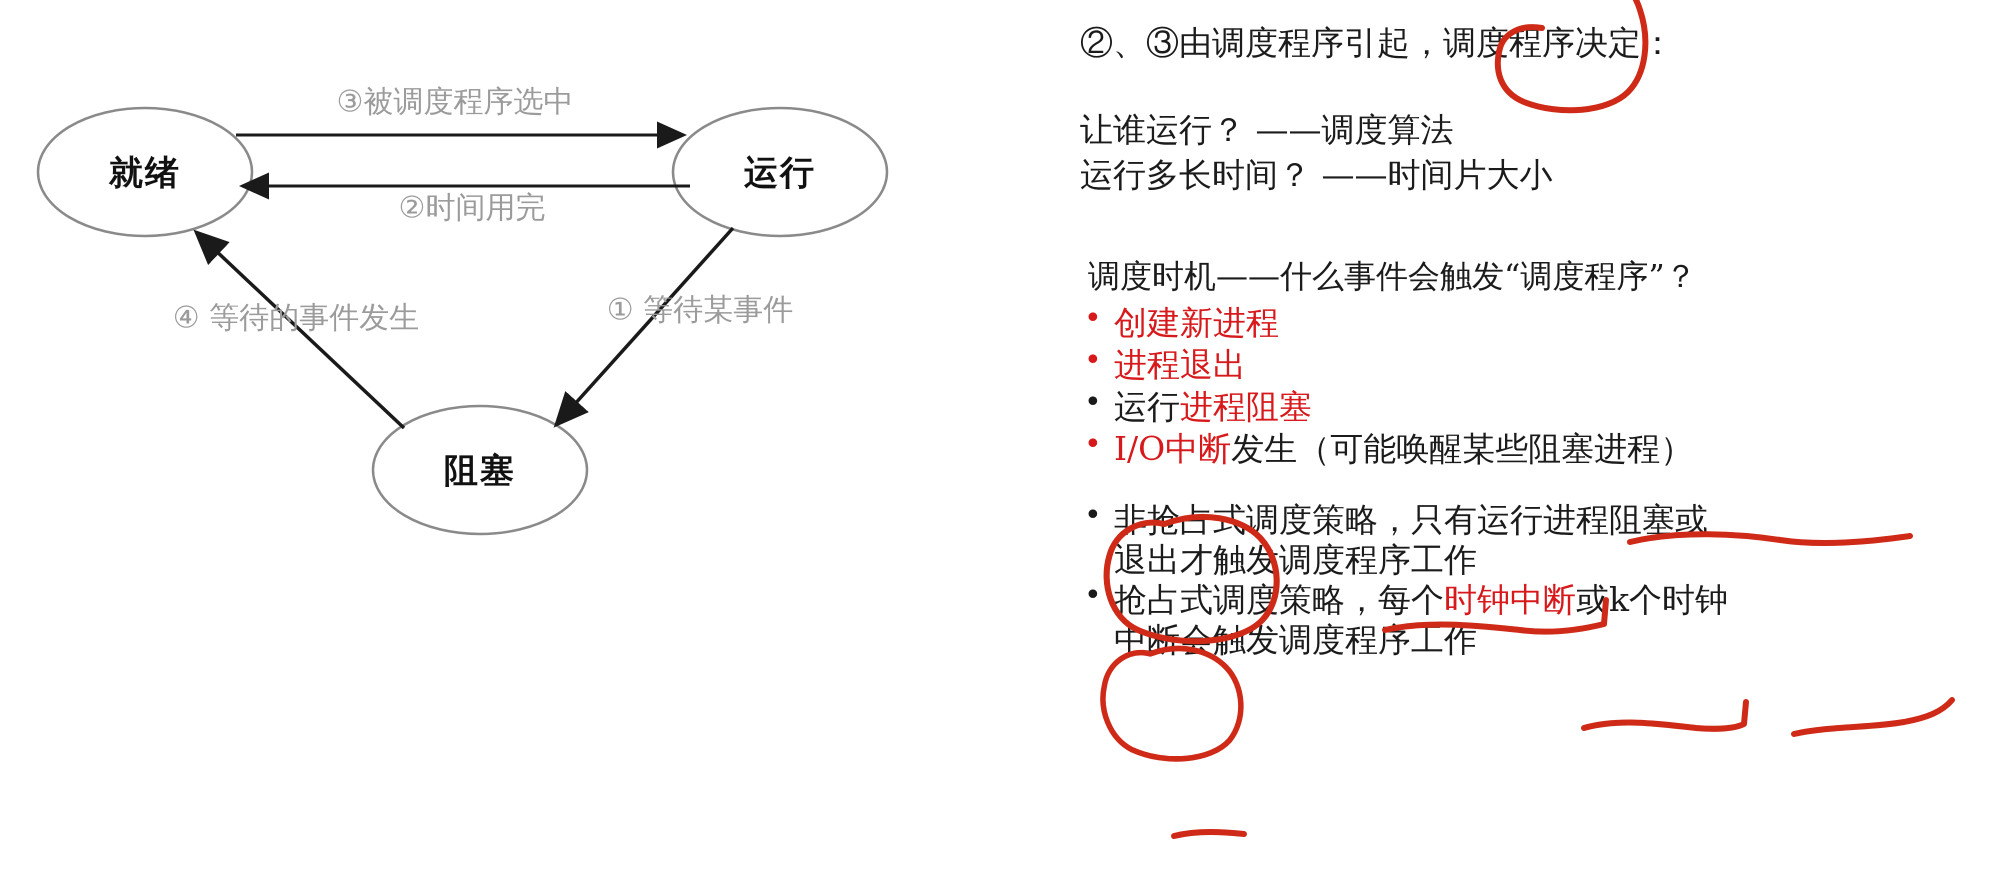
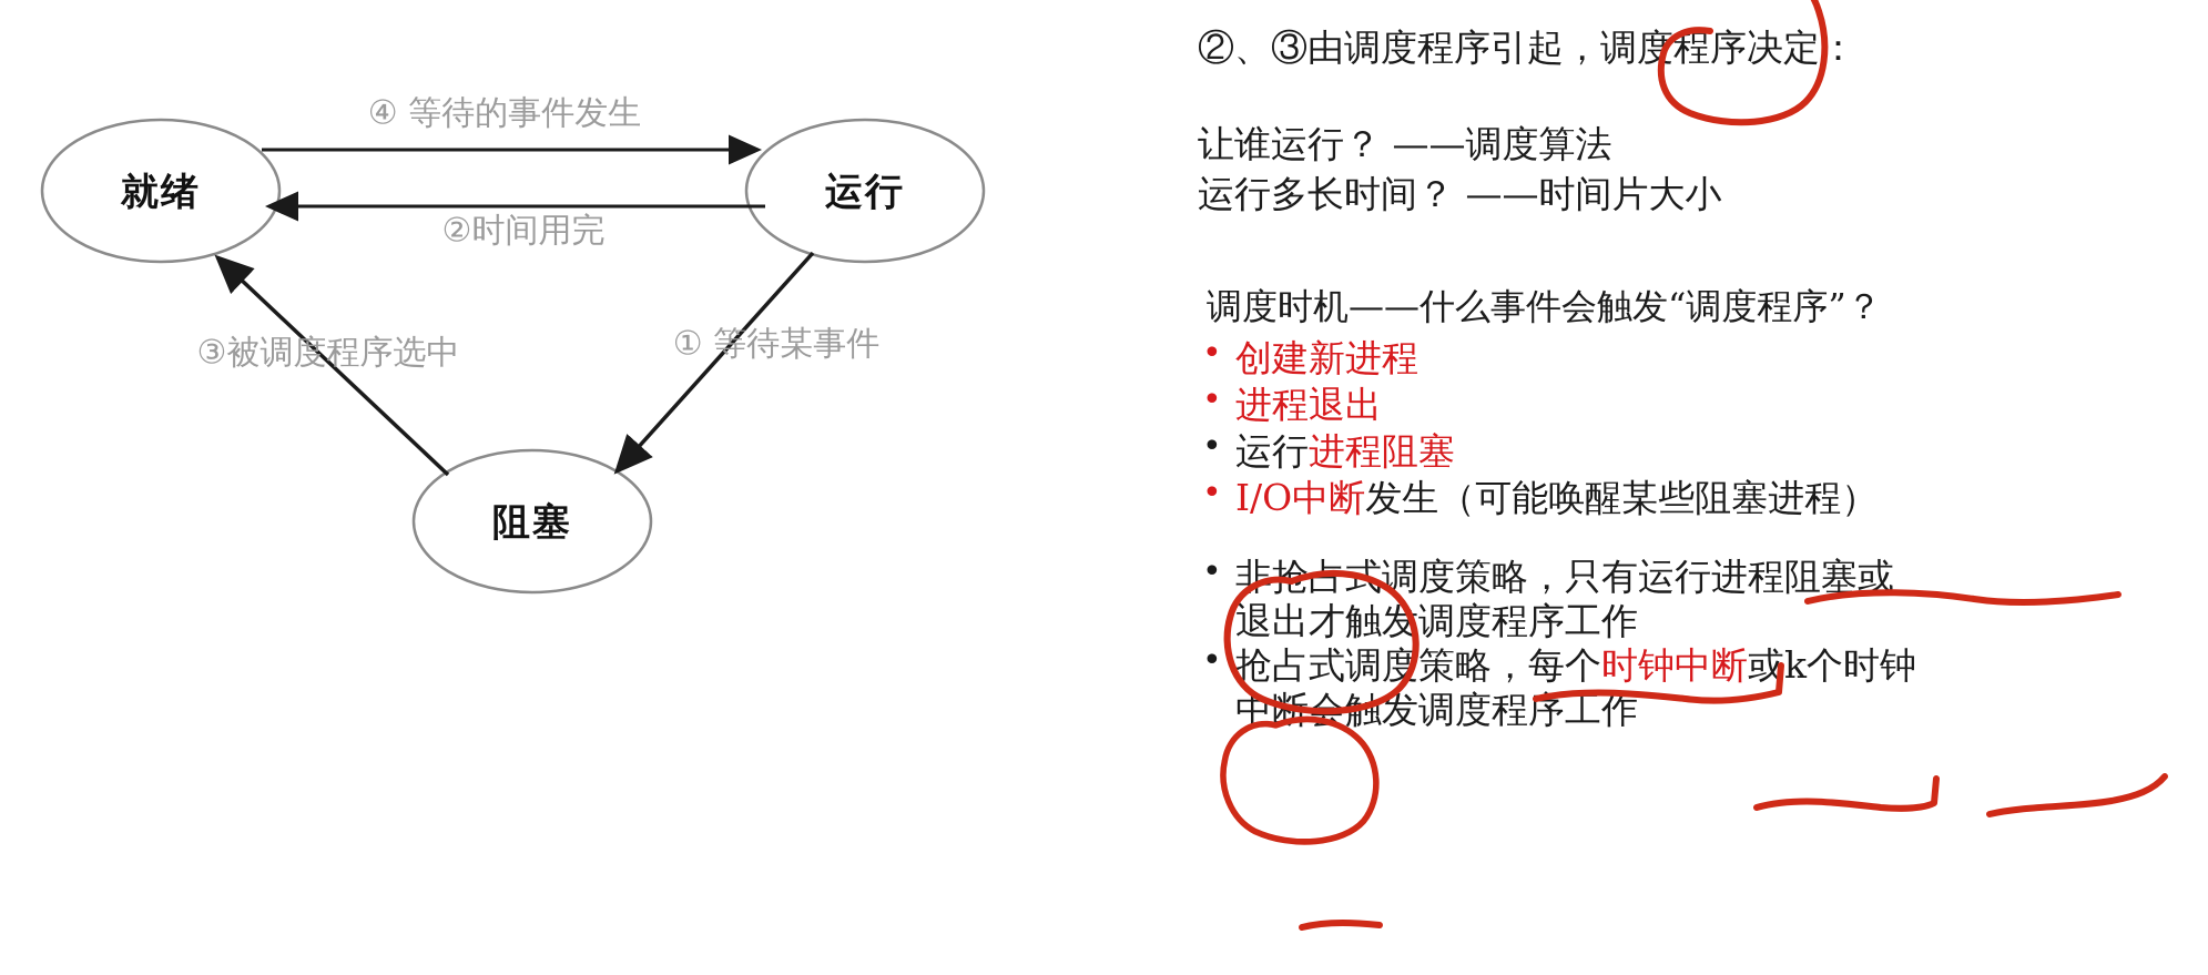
  就绪
  运行
  阻塞
- ③被调度程序选中
+ ④ 等待的事件发生
  ②时间用完
  ① 等待某事件
- ④ 等待的事件发生
+ ③被调度程序选中
  ②、③由调度程序引起，调度程序决定：
  让谁运行？ ——调度算法
  运行多长时间？ ——时间片大小
  调度时机——什么事件会触发“调度程序”？
  •
  创建新进程
  •
  进程退出
  •
  运行进程阻塞
  •
  I/O中断发生（可能唤醒某些阻塞进程）
  •
  非抢 调度策略，只有运行进程阻塞或
  退出才触发调度程序工作
  •
  抢占式调度策略，每个时钟中断或k个时钟
  中发调度程序工作
